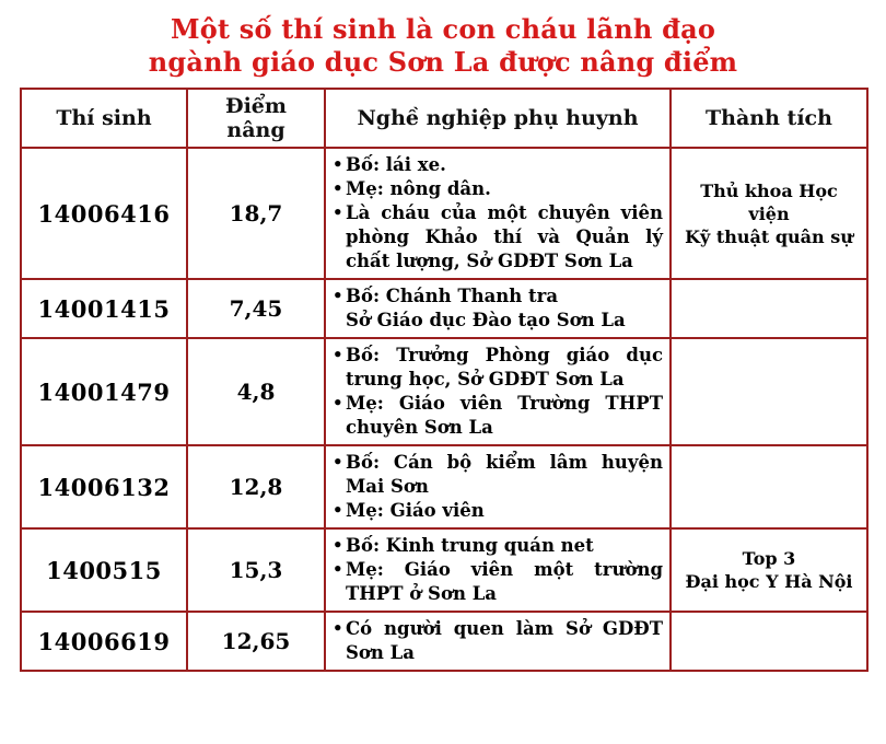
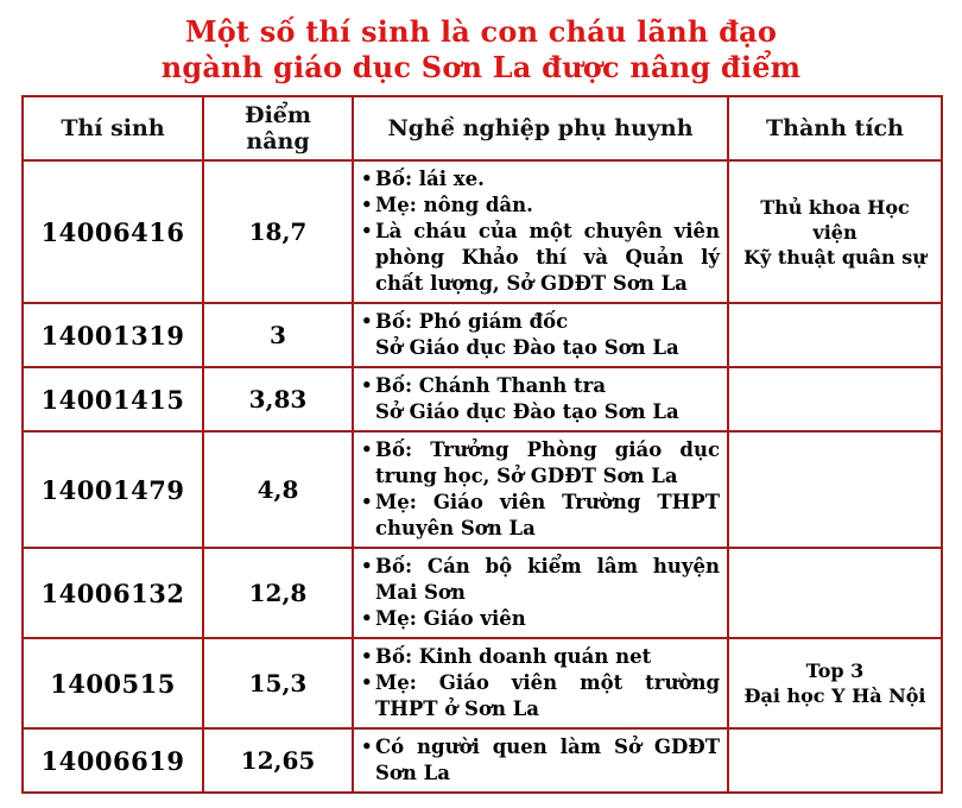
  Một số thí sinh là con cháu lãnh đạo
  ngành giáo dục Sơn La được nâng điểm
  Thí sinh	Điểm nâng	Nghề nghiệp phụ huynh	Thành tích
  14006416	18,7	Bố: lái xe.Mẹ: nông dân.Là cháu của một chuyên viên phòng Khảo thí và Quản lý chất lượng, Sở GDĐT Sơn La	Thủ khoa Học việnKỹ thuật quân sự
+ 14001319	3	Bố: Phó giám đốcSở Giáo dục Đào tạo Sơn La
- 14001415	7,45	Bố: Chánh Thanh traSở Giáo dục Đào tạo Sơn La
+ 14001415	3,83	Bố: Chánh Thanh traSở Giáo dục Đào tạo Sơn La
  14001479	4,8	Bố: Trưởng Phòng giáo dục trung học, Sở GDĐT Sơn LaMẹ: Giáo viên Trường THPT chuyên Sơn La
  14006132	12,8	Bố: Cán bộ kiểm lâm huyện Mai SơnMẹ: Giáo viên
- 1400515	15,3	Bố: Kinh trung quán netMẹ: Giáo viên một trường THPT ở Sơn La	Top 3Đại học Y Hà Nội
+ 1400515	15,3	Bố: Kinh doanh quán netMẹ: Giáo viên một trường THPT ở Sơn La	Top 3Đại học Y Hà Nội
  14006619	12,65	Có người quen làm Sở GDĐT Sơn La
